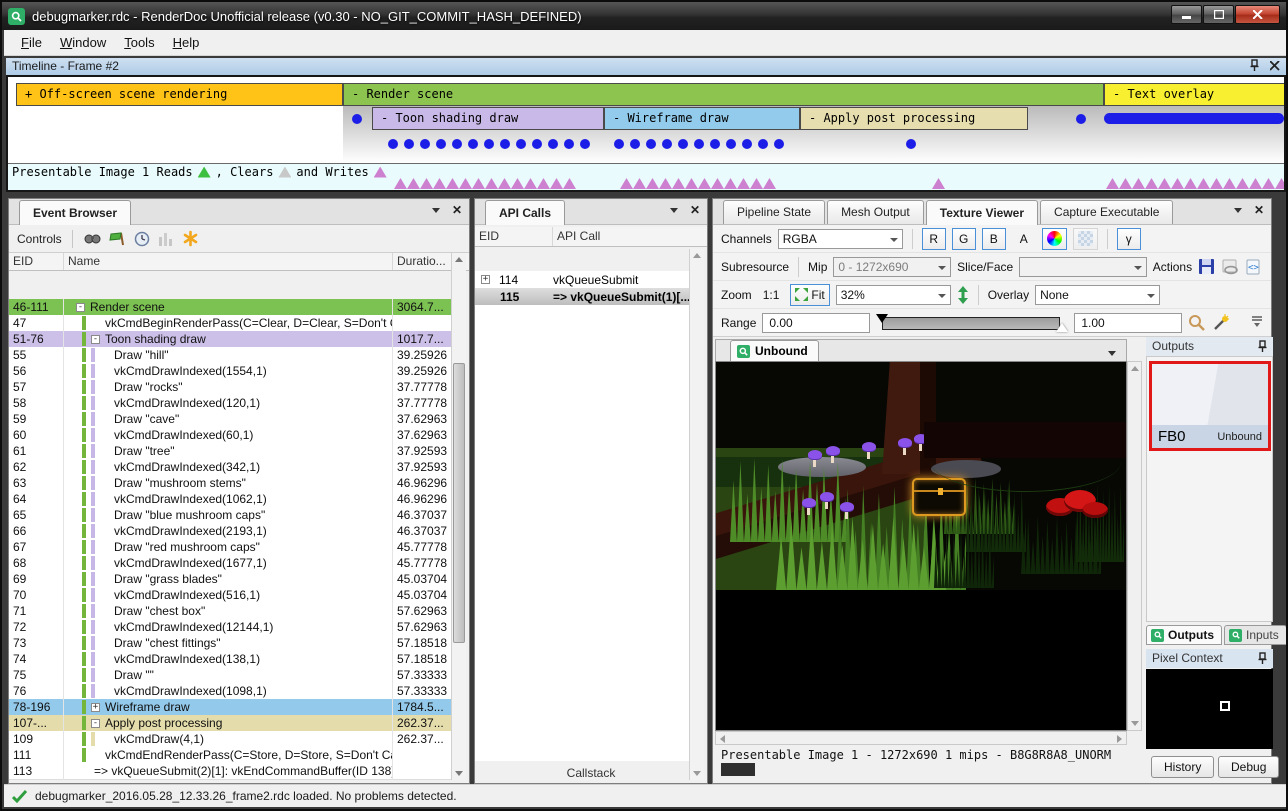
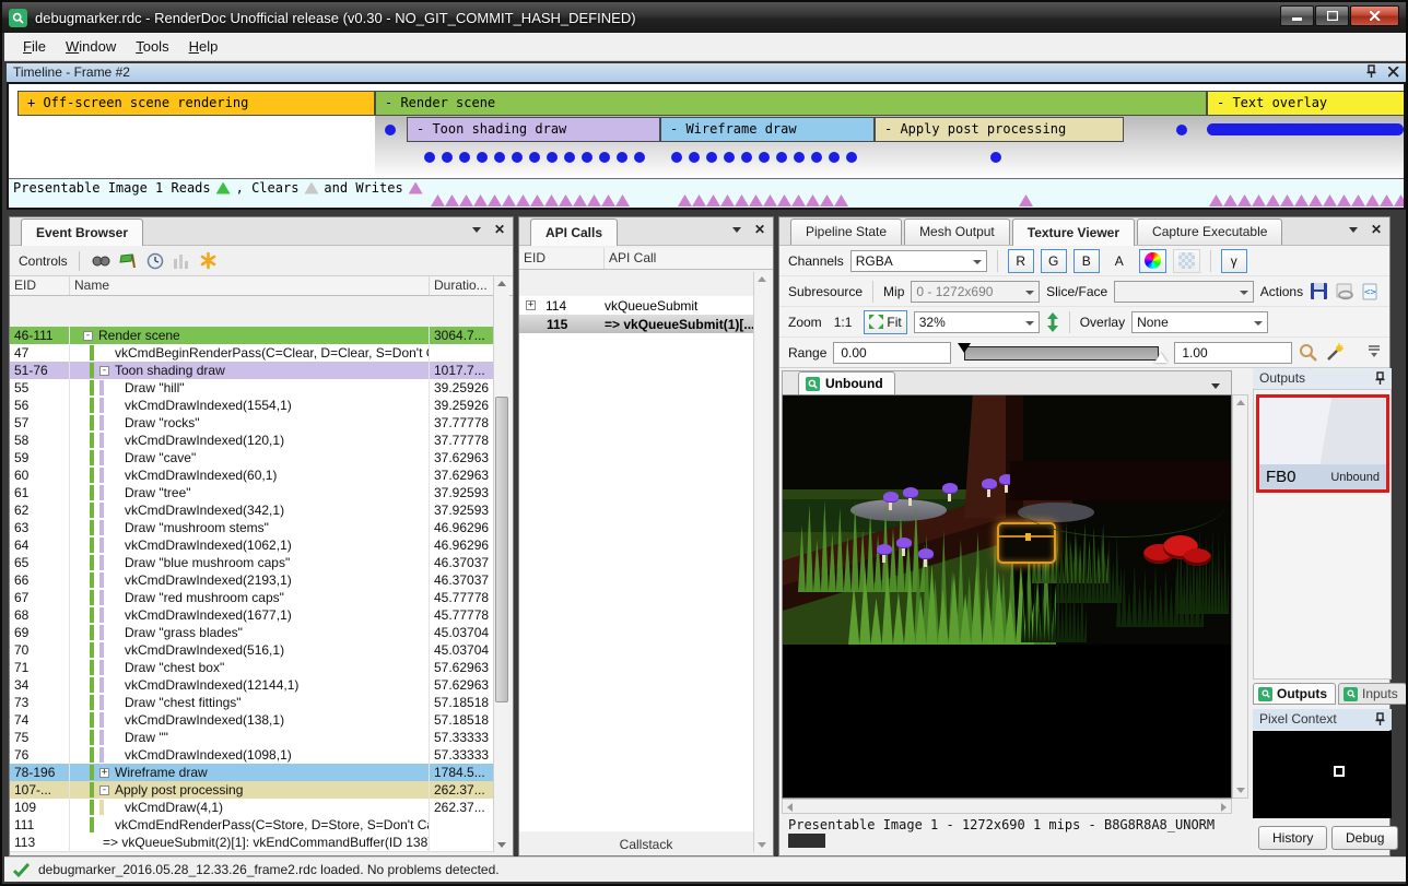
  debugmarker.rdc - RenderDoc Unofficial release (v0.30 - NO_GIT_COMMIT_HASH_DEFINED)
  File
  Window
  Tools
  Help
  Timeline - Frame #2
  + Off-screen scene rendering
  - Render scene
  - Text overlay
  - Toon shading draw
  - Wireframe draw
  - Apply post processing
  Presentable Image 1 Reads
  , Clears
  and Writes
  Event Browser
  ✕
  Controls
  EID
  Name
  Duratio...
  46-111
  -
  Render scene
  3064.7...
  47
  vkCmdBeginRenderPass(C=Clear, D=Clear, S=Don't
  51-76
  -
  Toon shading draw
  1017.7...
  55
  Draw "hill"
  39.25926
  56
  vkCmdDrawIndexed(1554,1)
  39.25926
  57
  Draw "rocks"
  37.77778
  58
  vkCmdDrawIndexed(120,1)
  37.77778
  59
  Draw "cave"
  37.62963
  60
  vkCmdDrawIndexed(60,1)
  37.62963
  61
  Draw "tree"
  37.92593
  62
  vkCmdDrawIndexed(342,1)
  37.92593
  63
  Draw "mushroom stems"
  46.96296
  64
  vkCmdDrawIndexed(1062,1)
  46.96296
  65
  Draw "blue mushroom caps"
  46.37037
  66
  vkCmdDrawIndexed(2193,1)
  46.37037
  67
  Draw "red mushroom caps"
  45.77778
  68
  vkCmdDrawIndexed(1677,1)
  45.77778
  69
  Draw "grass blades"
  45.03704
  70
  vkCmdDrawIndexed(516,1)
  45.03704
  71
  Draw "chest box"
  57.62963
- 72
+ 34
  vkCmdDrawIndexed(12144,1)
  57.62963
  73
  Draw "chest fittings"
  57.18518
  74
  vkCmdDrawIndexed(138,1)
  57.18518
  75
  Draw ""
  57.33333
  76
  vkCmdDrawIndexed(1098,1)
  57.33333
  78-196
  +
  Wireframe draw
  1784.5...
  107-...
  -
  Apply post processing
  262.37...
  109
  vkCmdDraw(4,1)
  262.37...
  111
  vkCmdEndRenderPass(C=Store, D=Store, S=Don't C
  113
  => vkQueueSubmit(2)[1]: vkEndCommandBuffer(ID 138
  API Calls
  ✕
  EID
  API Call
  +
  114
  vkQueueSubmit
  115
  => vkQueueSubmit(1)[..
  Callstack
  Pipeline State
  Mesh Output
  Texture Viewer
  Capture Executable
  ✕
  Channels
  RGBA
  R
  G
  B
  A
  γ
  Subresource
  Mip
  0 - 1272x690
  Slice/Face
  Actions
  <>
  Zoom
  1:1
  Fit
  32%
  Overlay
  None
  Range
  0.00
  1.00
  Unbound
  Presentable Image 1 - 1272x690 1 mips - B8G8R8A8_UNORM
  Outputs
  FB0
  Unbound
  Outputs
  Inputs
  Pixel Context
  History
  Debug
  debugmarker_2016.05.28_12.33.26_frame2.rdc loaded. No problems detected.
